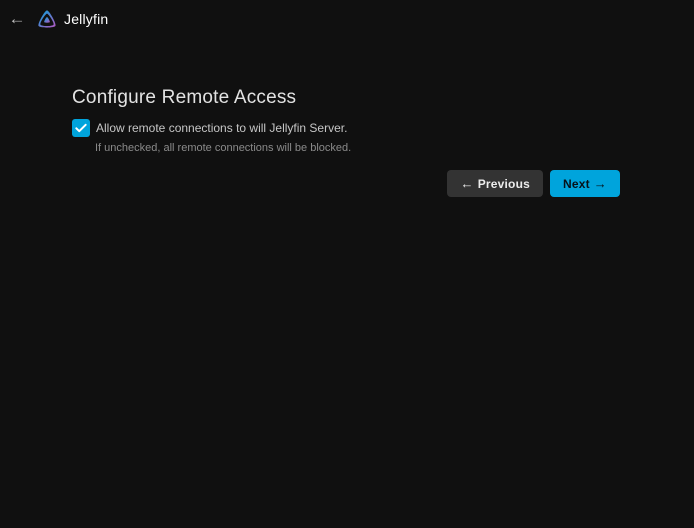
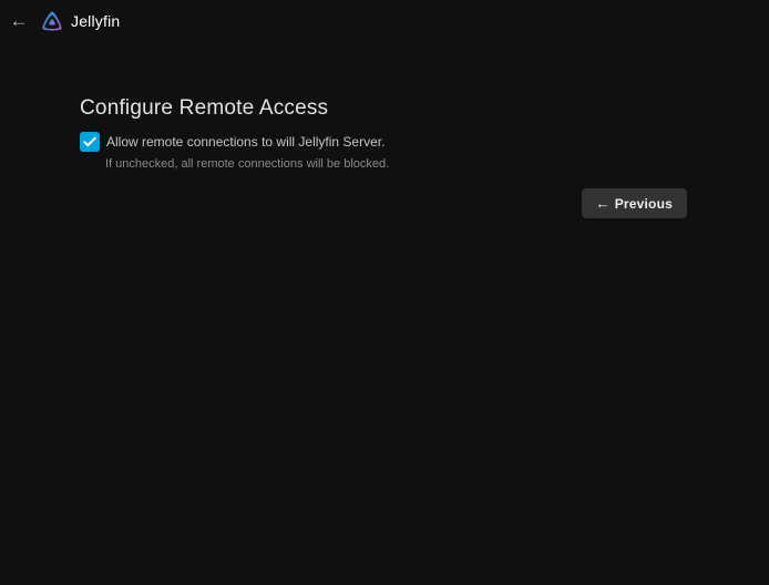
  ←
  Jellyfin
  Configure Remote Access
  Allow remote connections to will Jellyfin Server.
  If unchecked, all remote connections will be blocked.
  ←
  Previous
- Next
- →
